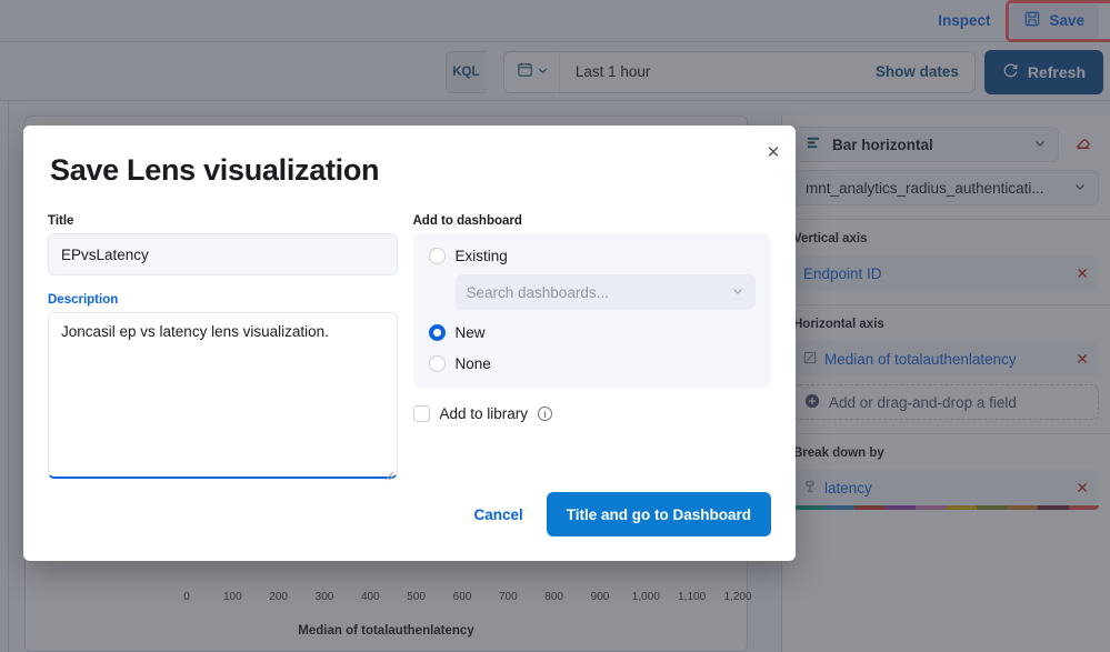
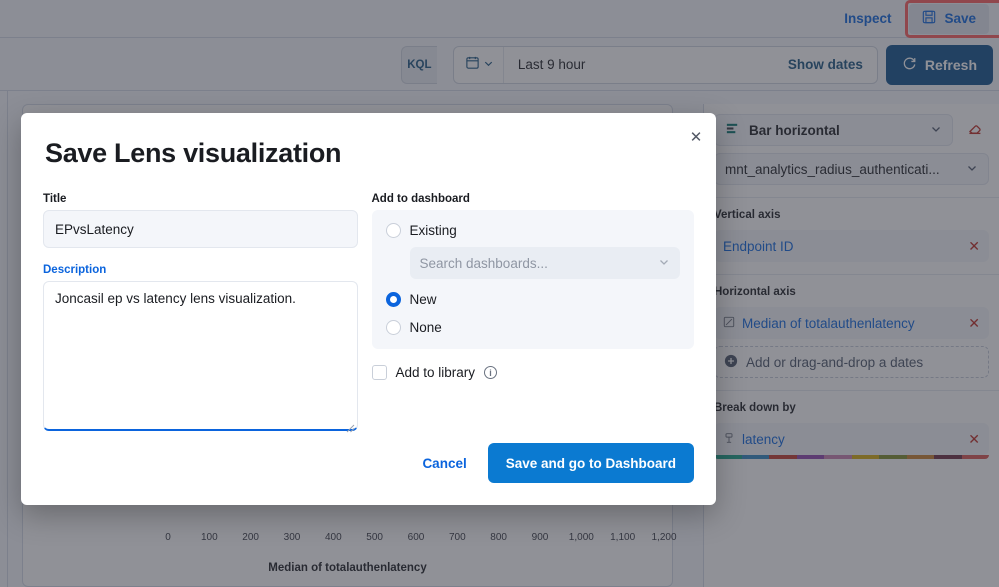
  Inspect
  Save
  KQL
- Last 1 hour
+ Last 9 hour
  Show dates
  Refresh
  0
  100
  200
  300
  400
  500
  600
  700
  800
  900
  1,000
  1,100
  1,200
  Median of totalauthenlatency
  Bar horizontal
  mnt_analytics_radius_authenticati...
  Vertical axis
  Endpoint ID
  ✕
  Horizontal axis
  Median of totalauthenlatency
  ✕
- Add or drag-and-drop a field
+ Add or drag-and-drop a dates
  Break down by
  latency
  ✕
  ✕
  Save Lens visualization
  Title
  EPvsLatency
  Description
  Joncasil ep vs latency lens visualization.
  Add to dashboard
  Existing
  Search dashboards...
  New
  None
  Add to library
  i
  Cancel
- Title and go to Dashboard
+ Save and go to Dashboard
